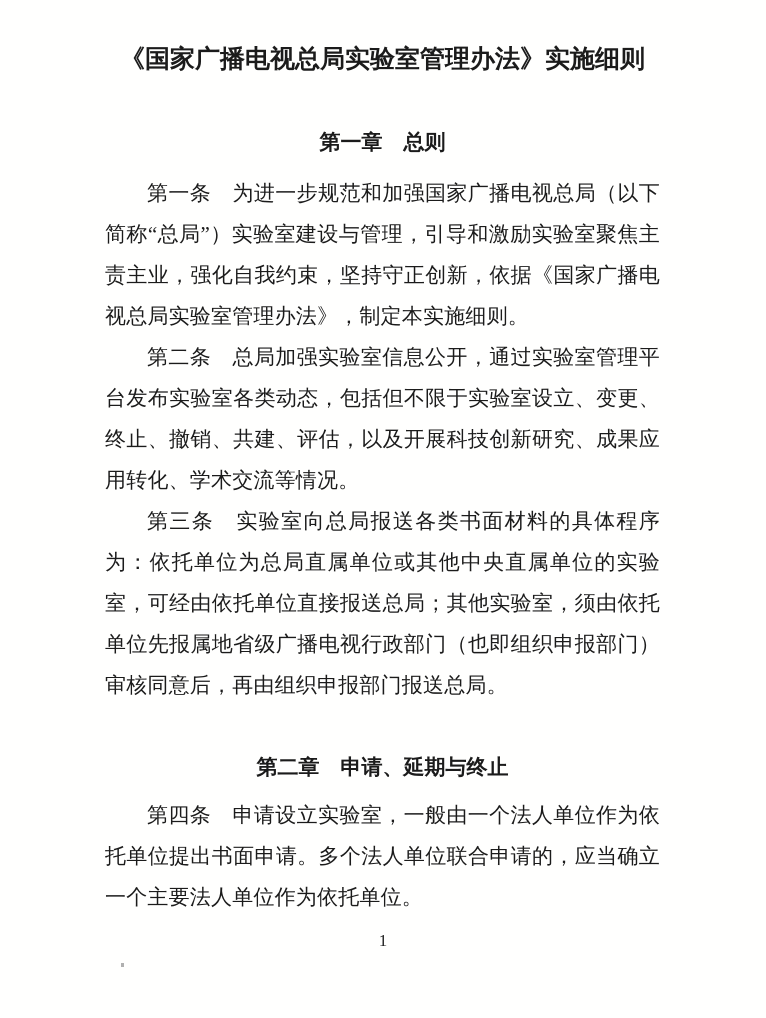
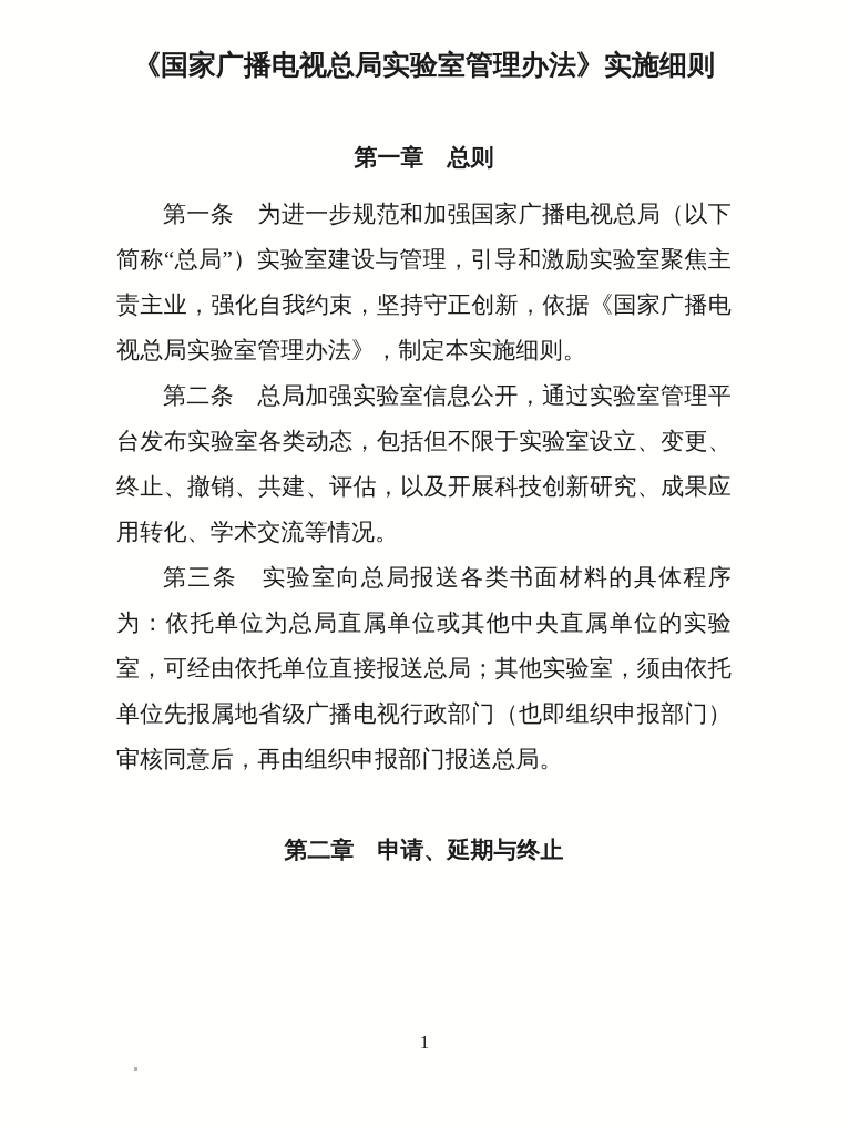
  《国家广播电视总局实验室管理办法》实施细则
  第一章 总则
  第一条 为进一步规范和加强国家广播电视总局（以下简称“总局”）实验室建设与管理，引导和激励实验室聚焦主责主业，强化自我约束，坚持守正创新，依据《国家广播电视总局实验室管理办法》，制定本实施细则。
  第二条 总局加强实验室信息公开，通过实验室管理平台发布实验室各类动态，包括但不限于实验室设立、变更、终止、撤销、共建、评估，以及开展科技创新研究、成果应用转化、学术交流等情况。
  第三条 实验室向总局报送各类书面材料的具体程序为：依托单位为总局直属单位或其他中央直属单位的实验室，可经由依托单位直接报送总局；其他实验室，须由依托单位先报属地省级广播电视行政部门（也即组织申报部门）审核同意后，再由组织申报部门报送总局。
  第二章 申请、延期与终止
- 第四条 申请设立实验室，一般由一个法人单位作为依托单位提出书面申请。多个法人单位联合申请的，应当确立一个主要法人单位作为依托单位。
  1
